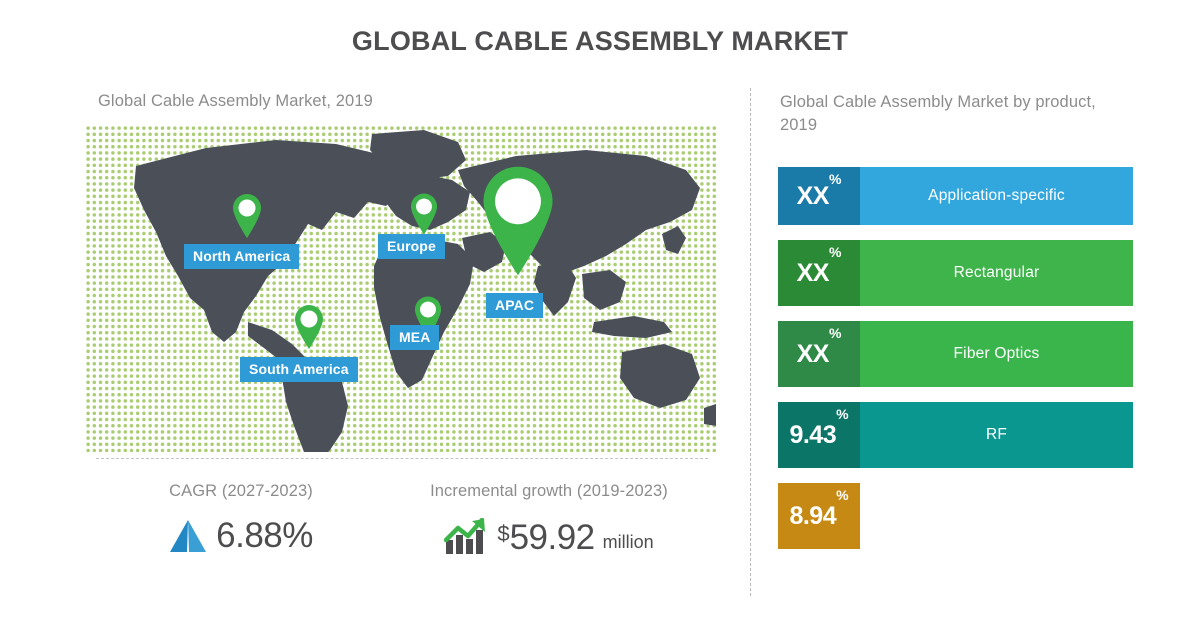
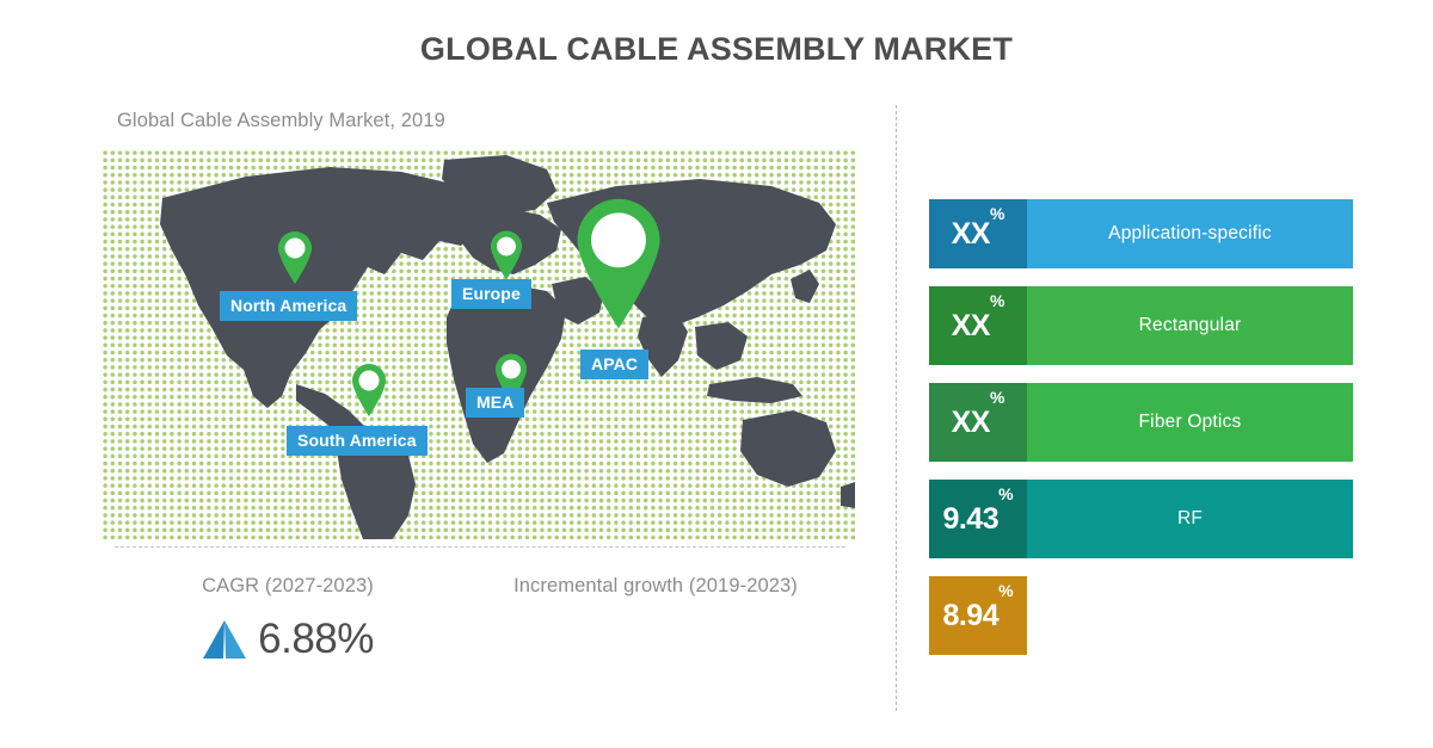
  GLOBAL CABLE ASSEMBLY MARKET
  Global Cable Assembly Market, 2019
  North America
  South America
  Europe
  MEA
  APAC
  CAGR (2027-2023)
  6.88%
  Incremental growth (2019-2023)
- $
- 59.92
- million
- Global Cable Assembly Market by product, 2019
  XX
  %
  Application-specific
  XX
  %
  Rectangular
  XX
  %
  Fiber Optics
  9.43
  %
  RF
  8.94
  %
